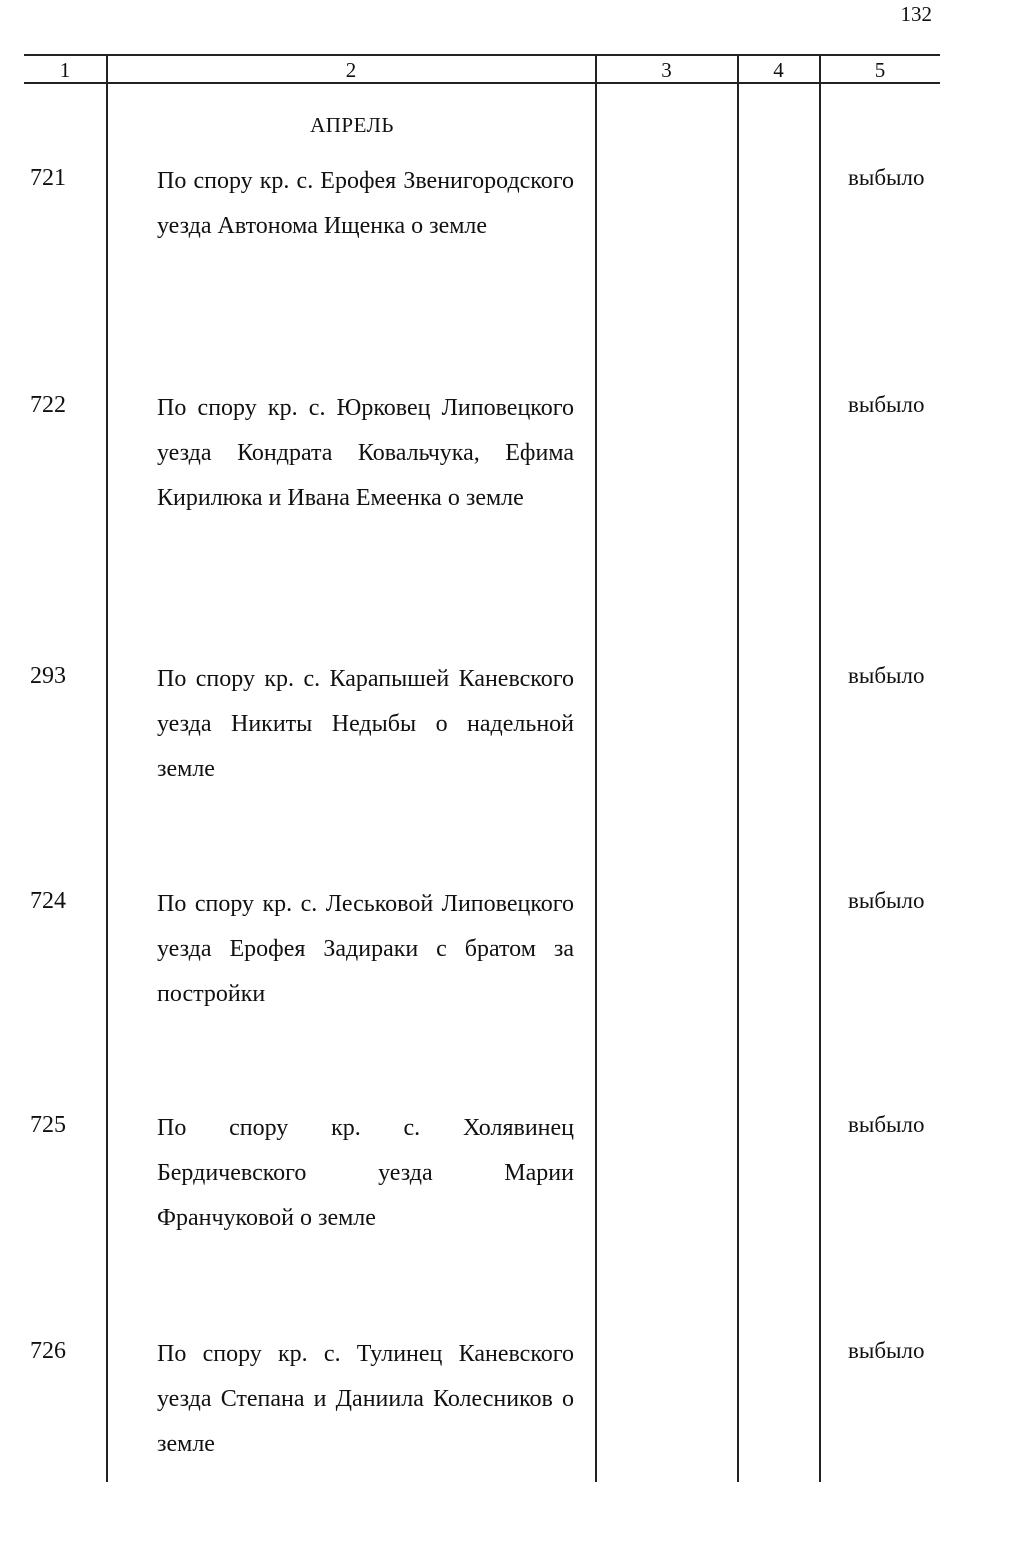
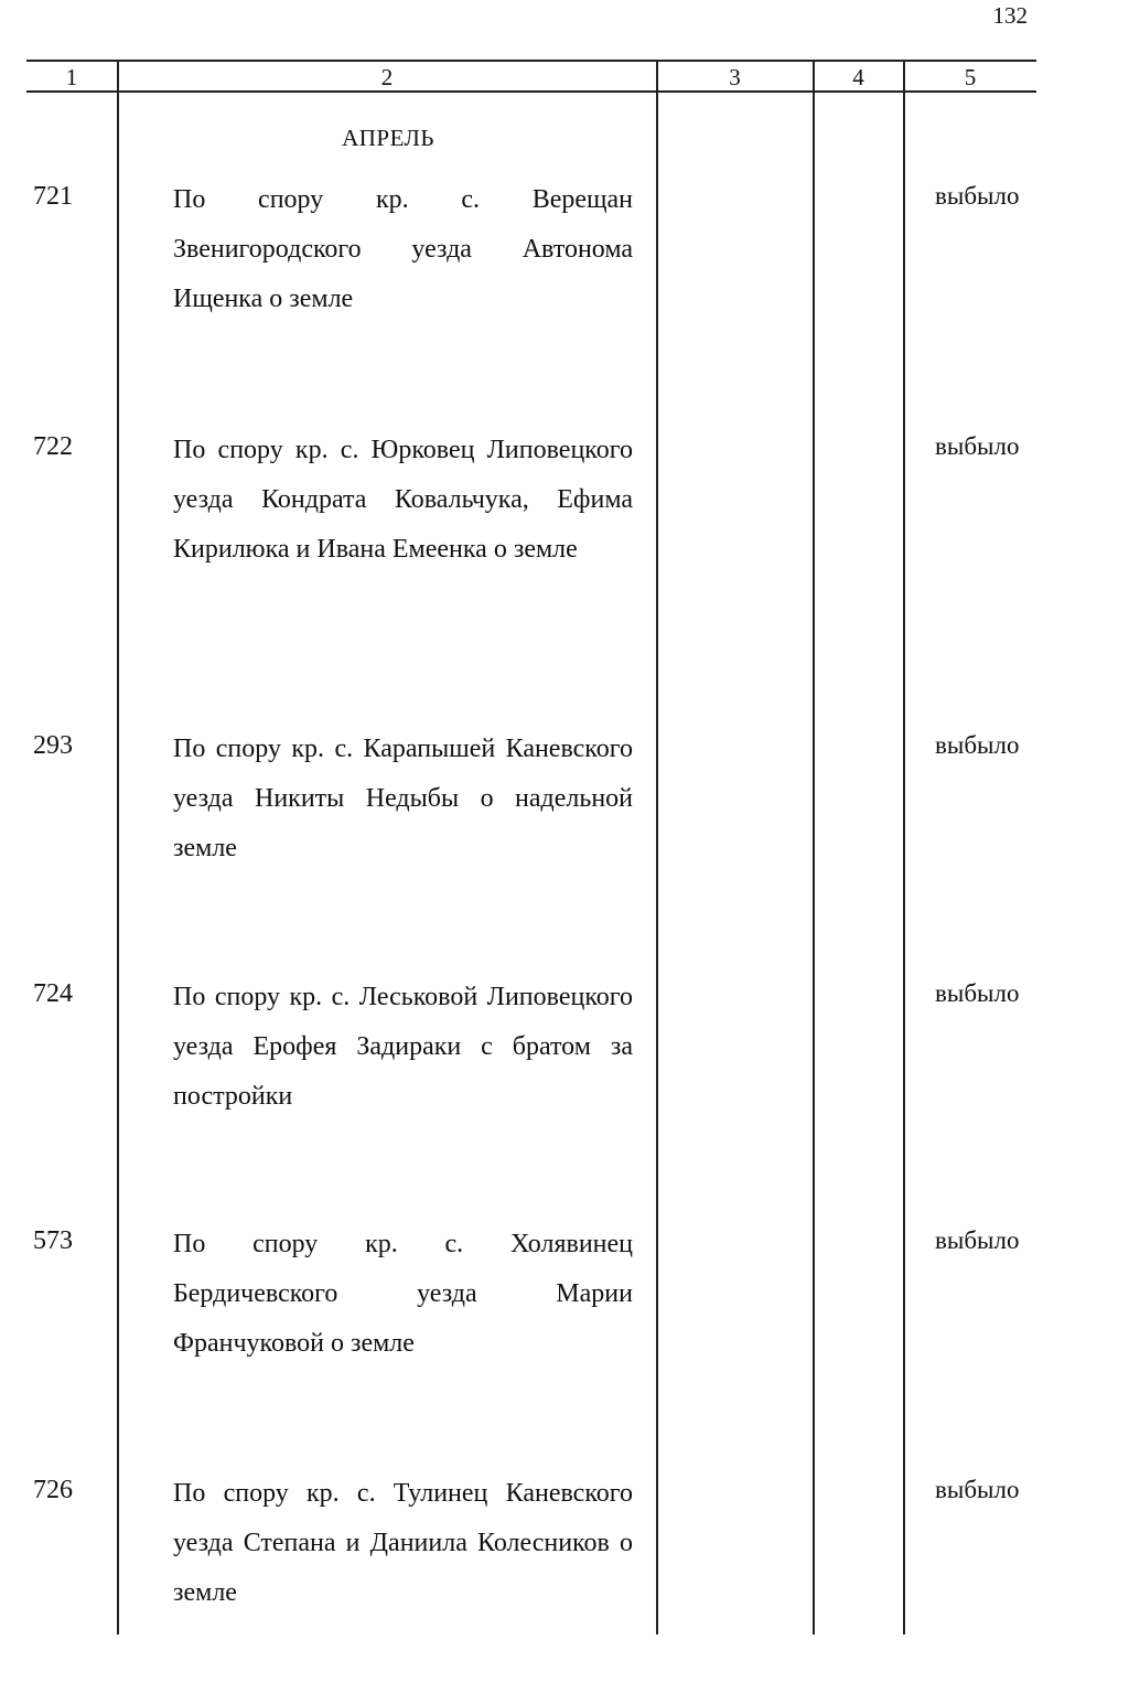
  132
  1
  2
  3
  4
  5
  АПРЕЛЬ
  721
- По спору кр. с. Ерофея Звенигородского уезда Автонома Ищенка о земле
+ По спору кр. с. Верещан Звенигородского уезда Автонома Ищенка о земле
  выбыло
  722
  По спору кр. с. Юрковец Липовецкого уезда Кондрата Ковальчука, Ефима Кирилюка и Ивана Емеенка о земле
  выбыло
  293
  По спору кр. с. Карапышей Каневского уезда Никиты Недыбы о надельной земле
  выбыло
  724
  По спору кр. с. Леськовой Липовецкого уезда Ерофея Задираки с братом за постройки
  выбыло
- 725
+ 573
  По спору кр. с. Холявинец Бердичевского уезда Марии Франчуковой о земле
  выбыло
  726
  По спору кр. с. Тулинец Каневского уезда Степана и Даниила Колесников о земле
  выбыло
